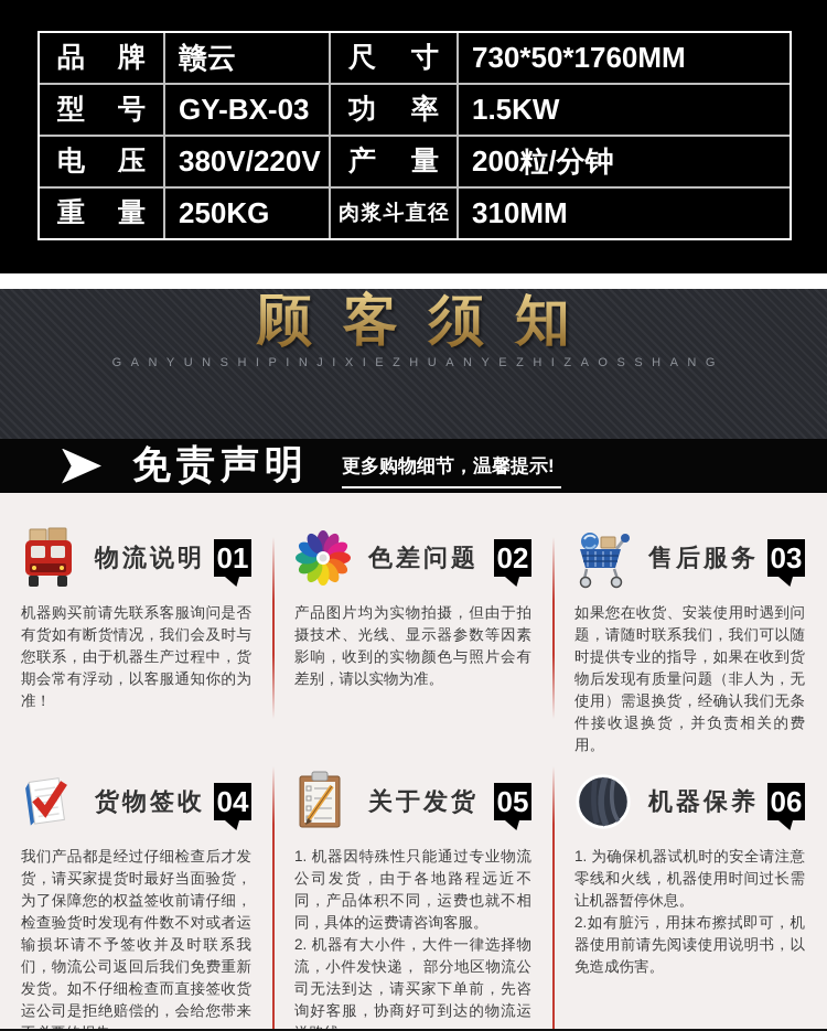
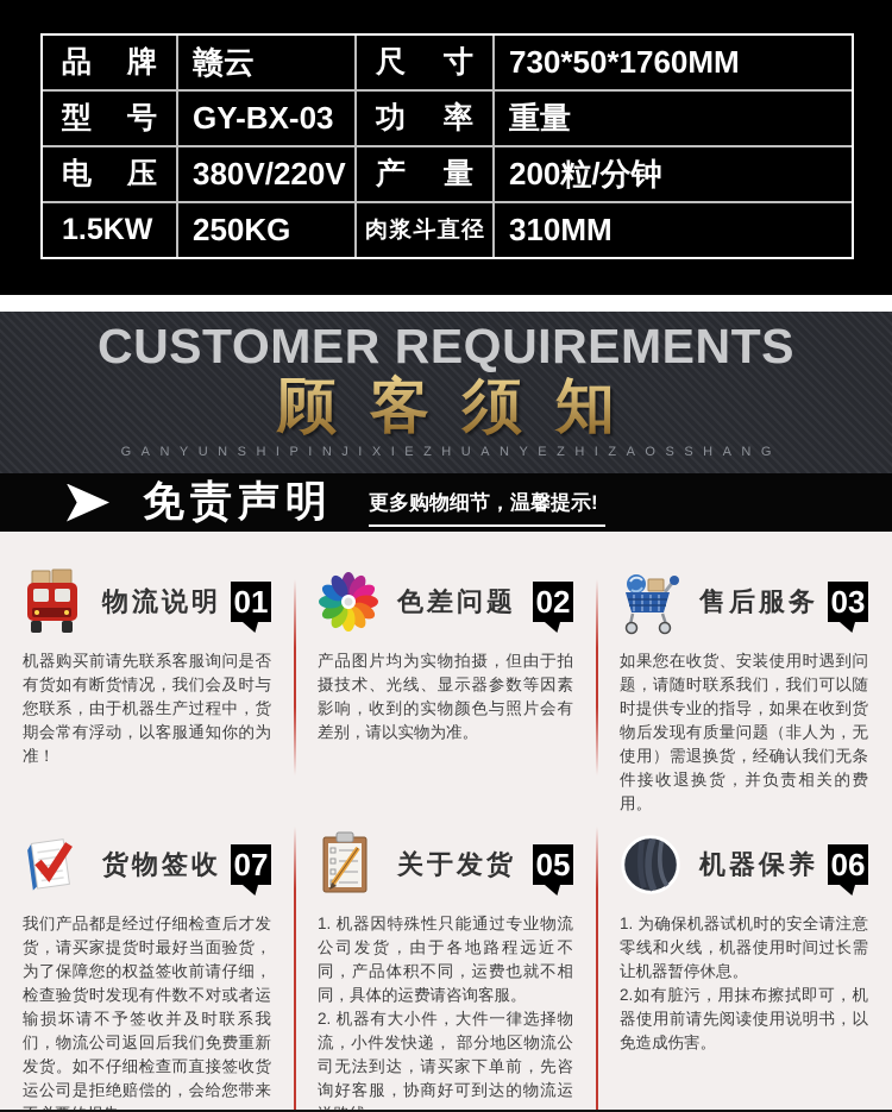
  品牌
  赣云
  尺寸
  730*50*1760MM
  型号
  GY-BX-03
  功率
- 1.5KW
+ 重量
  电压
  380V/220V
  产量
  200粒/分钟
- 重量
+ 1.5KW
  250KG
  肉浆斗直径
  310MM
+ CUSTOMER REQUIREMENTS
  顾客须知
  GANYUNSHIPINJIXIEZHUANYEZHIZAOSSHANG
  免责声明
  更多购物细节，温馨提示!
  物流说明
  01
  机器购买前请先联系客服询问是否有货如有断货情况，我们会及时与您联系，由于机器生产过程中，货期会常有浮动，以客服通知你的为准！
  色差问题
  02
  产品图片均为实物拍摄，但由于拍摄技术、光线、显示器参数等因素影响，收到的实物颜色与照片会有差别，请以实物为准。
  售后服务
  03
  如果您在收货、安装使用时遇到问题，请随时联系我们，我们可以随时提供专业的指导，如果在收到货物后发现有质量问题（非人为，无使用）需退换货，经确认我们无条件接收退换货，并负责相关的费用。
  货物签收
- 04
+ 07
  我们产品都是经过仔细检查后才发货，请买家提货时最好当面验货，为了保障您的权益签收前请仔细，检查验货时发现有件数不对或者运输损坏请不予签收并及时联系我们，物流公司返回后我们免费重新发货。如不仔细检查而直接签收货运公司是拒绝赔偿的，会给您带来
  关于发货
  05
  1. 机器因特殊性只能通过专业物流公司发货，由于各地路程远近不同，产品体积不同，运费也就不相同，具体的运费请咨询客服。
  2. 机器有大小件，大件一律选择物流，小件发快递， 部分地区物流公司无法到达，请买家下单前，先咨询好客服，协商好可到达的物流运
  机器保养
  06
  1. 为确保机器试机时的安全请注意零线和火线，机器使用时间过长需让机器暂停休息。
  2.如有脏污，用抹布擦拭即可，机器使用前请先阅读使用说明书，以免造成伤害。
